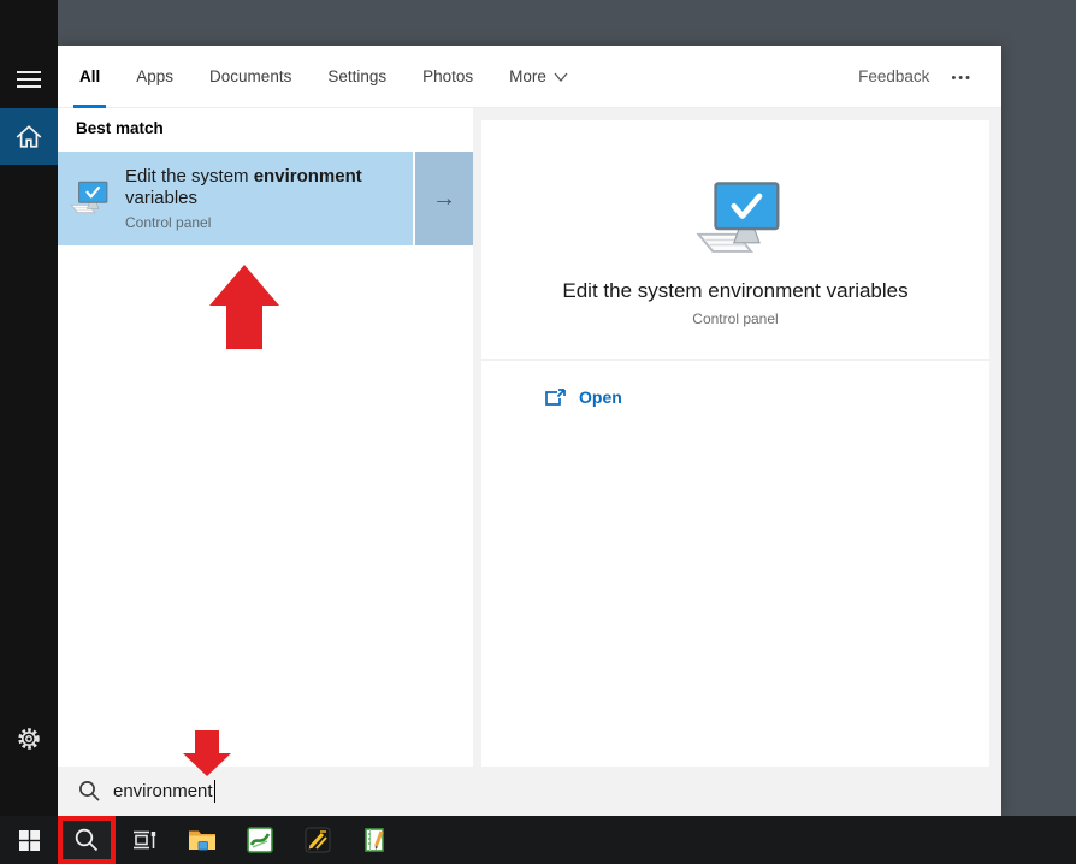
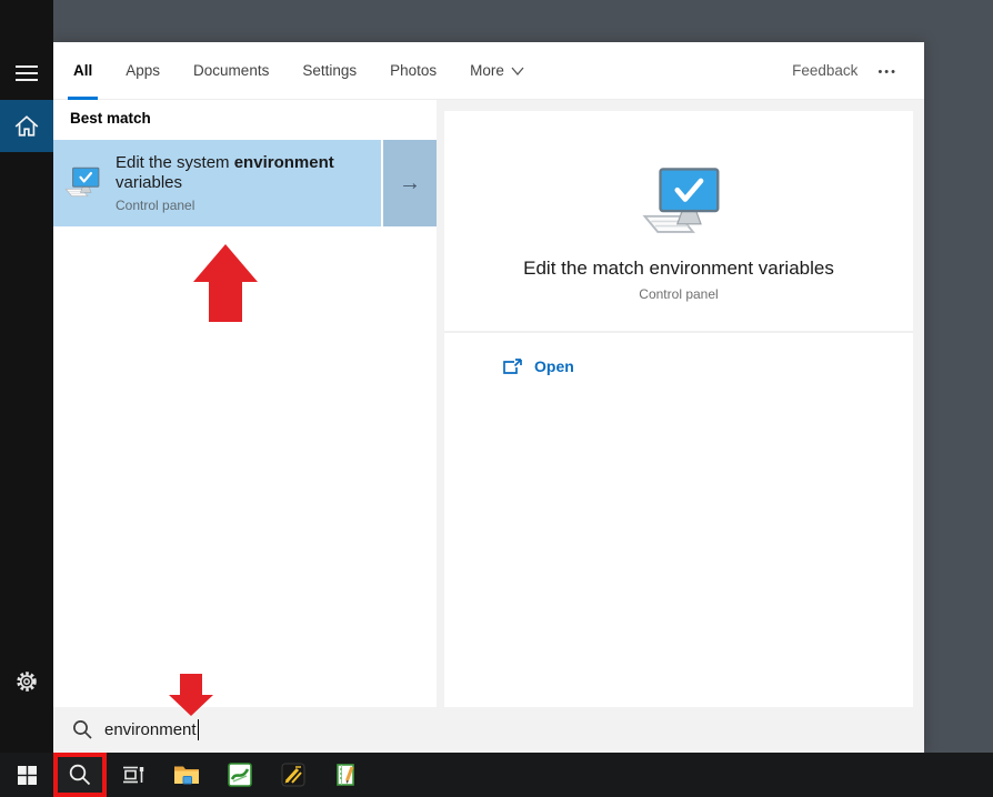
  All
  Apps
  Documents
  Settings
  Photos
  More
  Feedback
  •••
  Best match
  Edit the system environment
  variables
  Control panel
  →
- Edit the system environment variables
+ Edit the match environment variables
  Control panel
  Open
  environment
